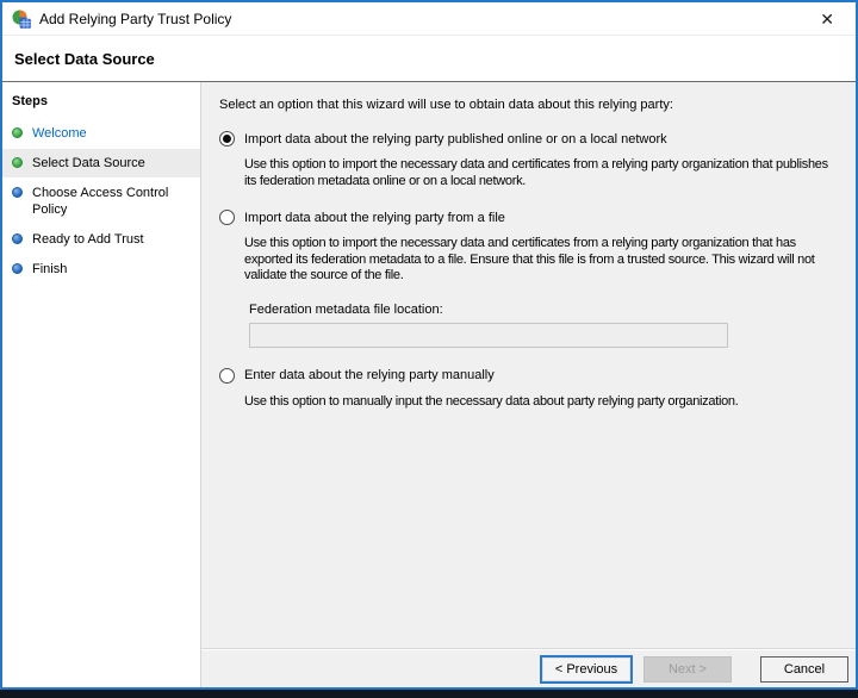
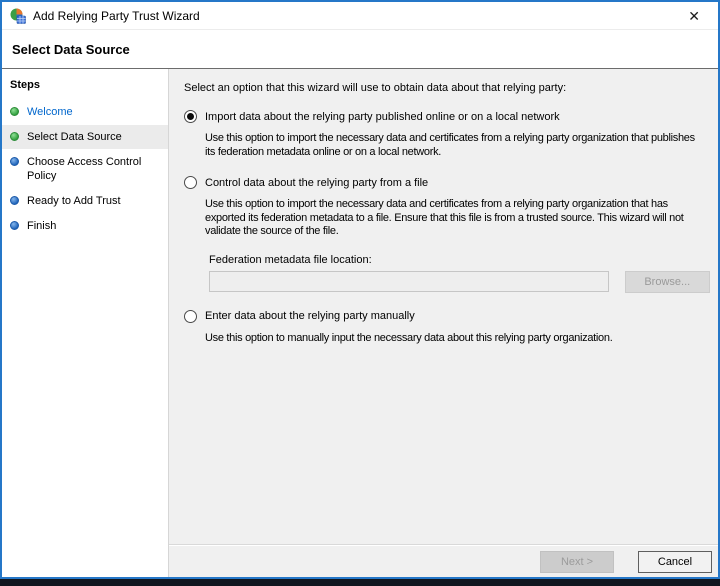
- Add Relying Party Trust Policy
+ Add Relying Party Trust Wizard
  ✕
  Select Data Source
  Steps
  Welcome
  Select Data Source
  Choose Access Control Policy
  Ready to Add Trust
  Finish
- Select an option that this wizard will use to obtain data about this relying party:
+ Select an option that this wizard will use to obtain data about that relying party:
  Import data about the relying party published online or on a local network
  Use this option to import the necessary data and certificates from a relying party organization that publishes
  its federation metadata online or on a local network.
- Import data about the relying party from a file
+ Control data about the relying party from a file
  Use this option to import the necessary data and certificates from a relying party organization that has
  exported its federation metadata to a file. Ensure that this file is from a trusted source. This wizard will not
  validate the source of the file.
  Federation metadata file location:
+ Browse...
  Enter data about the relying party manually
- Use this option to manually input the necessary data about party relying party organization.
+ Use this option to manually input the necessary data about this relying party organization.
- < Previous
  Next >
  Cancel
